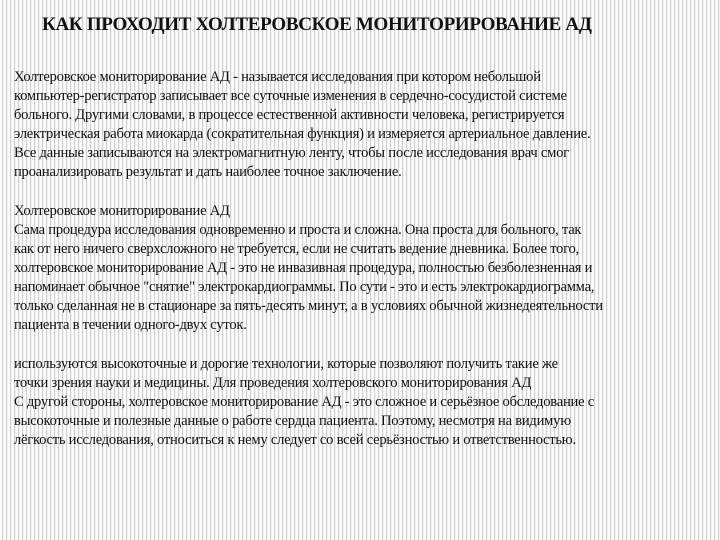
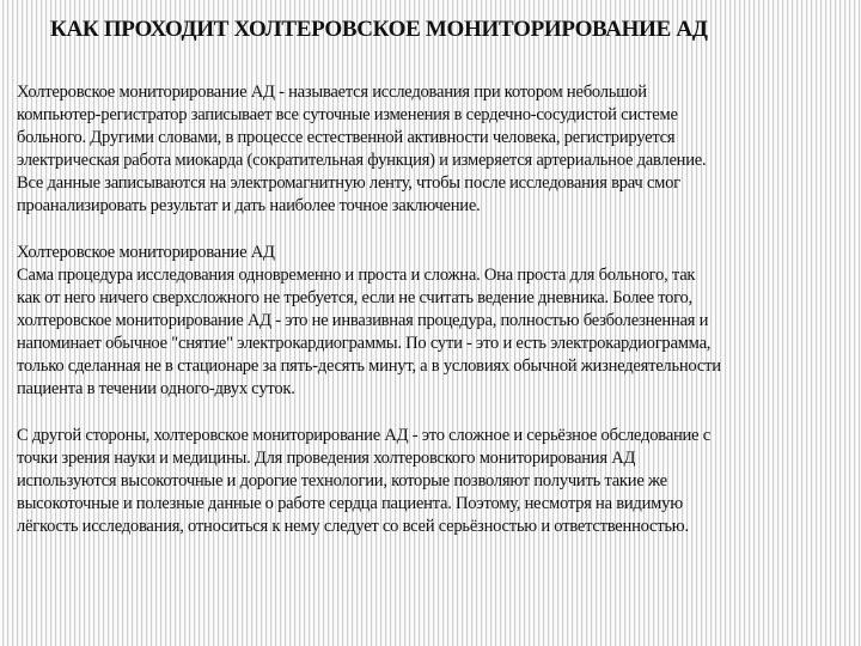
  КАК ПРОХОДИТ ХОЛТЕРОВСКОЕ МОНИТОРИРОВАНИЕ АД
  Холтеровское мониторирование АД - называется исследования при котором небольшой
  компьютер-регистратор записывает все суточные изменения в сердечно-сосудистой системе
  больного. Другими словами, в процессе естественной активности человека, регистрируется
  электрическая работа миокарда (сократительная функция) и измеряется артериальное давление.
  Все данные записываются на электромагнитную ленту, чтобы после исследования врач смог
  проанализировать результат и дать наиболее точное заключение.
  Холтеровское мониторирование АД
  Сама процедура исследования одновременно и проста и сложна. Она проста для больного, так
  как от него ничего сверхсложного не требуется, если не считать ведение дневника. Более того,
  холтеровское мониторирование АД - это не инвазивная процедура, полностью безболезненная и
  напоминает обычное "снятие" электрокардиограммы. По сути - это и есть электрокардиограмма,
  только сделанная не в стационаре за пять-десять минут, а в условиях обычной жизнедеятельности
  пациента в течении одного-двух суток.
- используются высокоточные и дорогие технологии, которые позволяют получить такие же
+ С другой стороны, холтеровское мониторирование АД - это сложное и серьёзное обследование с
  точки зрения науки и медицины. Для проведения холтеровского мониторирования АД
- С другой стороны, холтеровское мониторирование АД - это сложное и серьёзное обследование с
+ используются высокоточные и дорогие технологии, которые позволяют получить такие же
  высокоточные и полезные данные о работе сердца пациента. Поэтому, несмотря на видимую
  лёгкость исследования, относиться к нему следует со всей серьёзностью и ответственностью.
